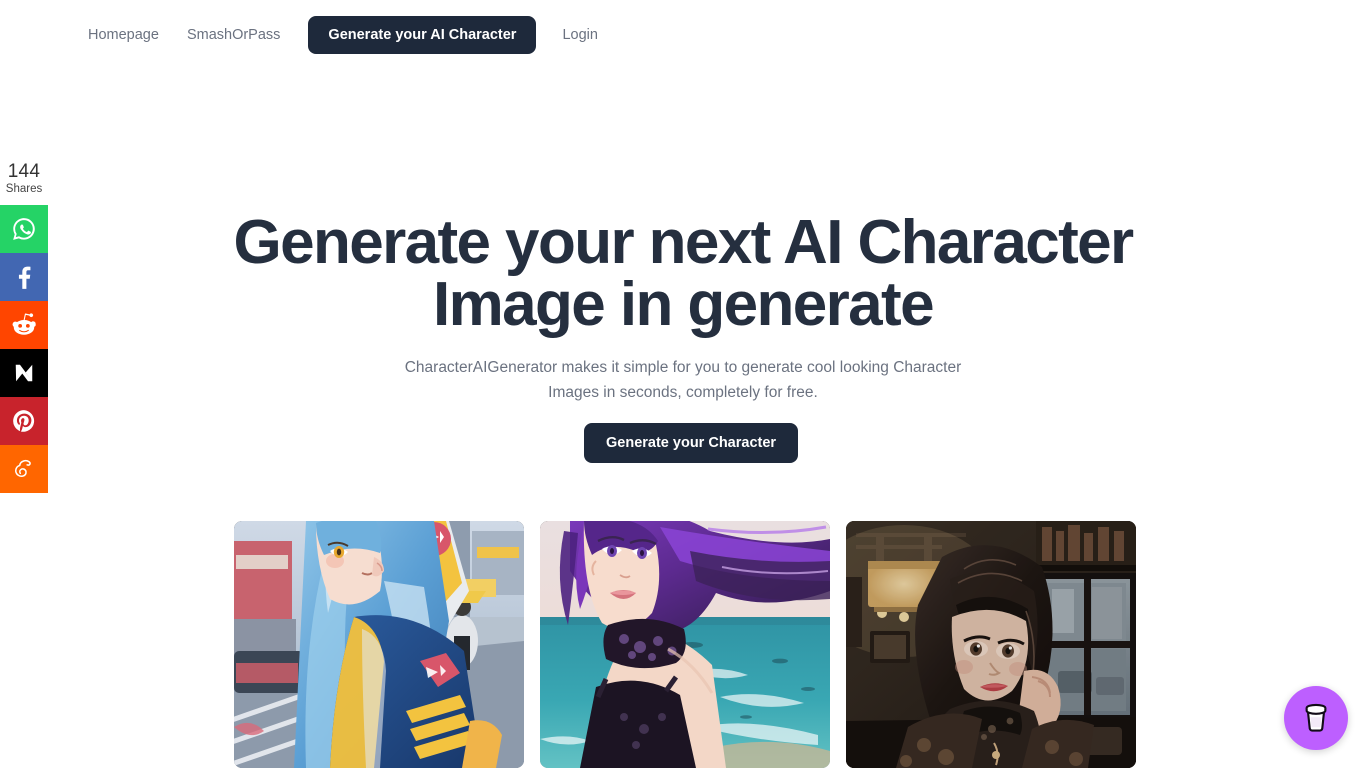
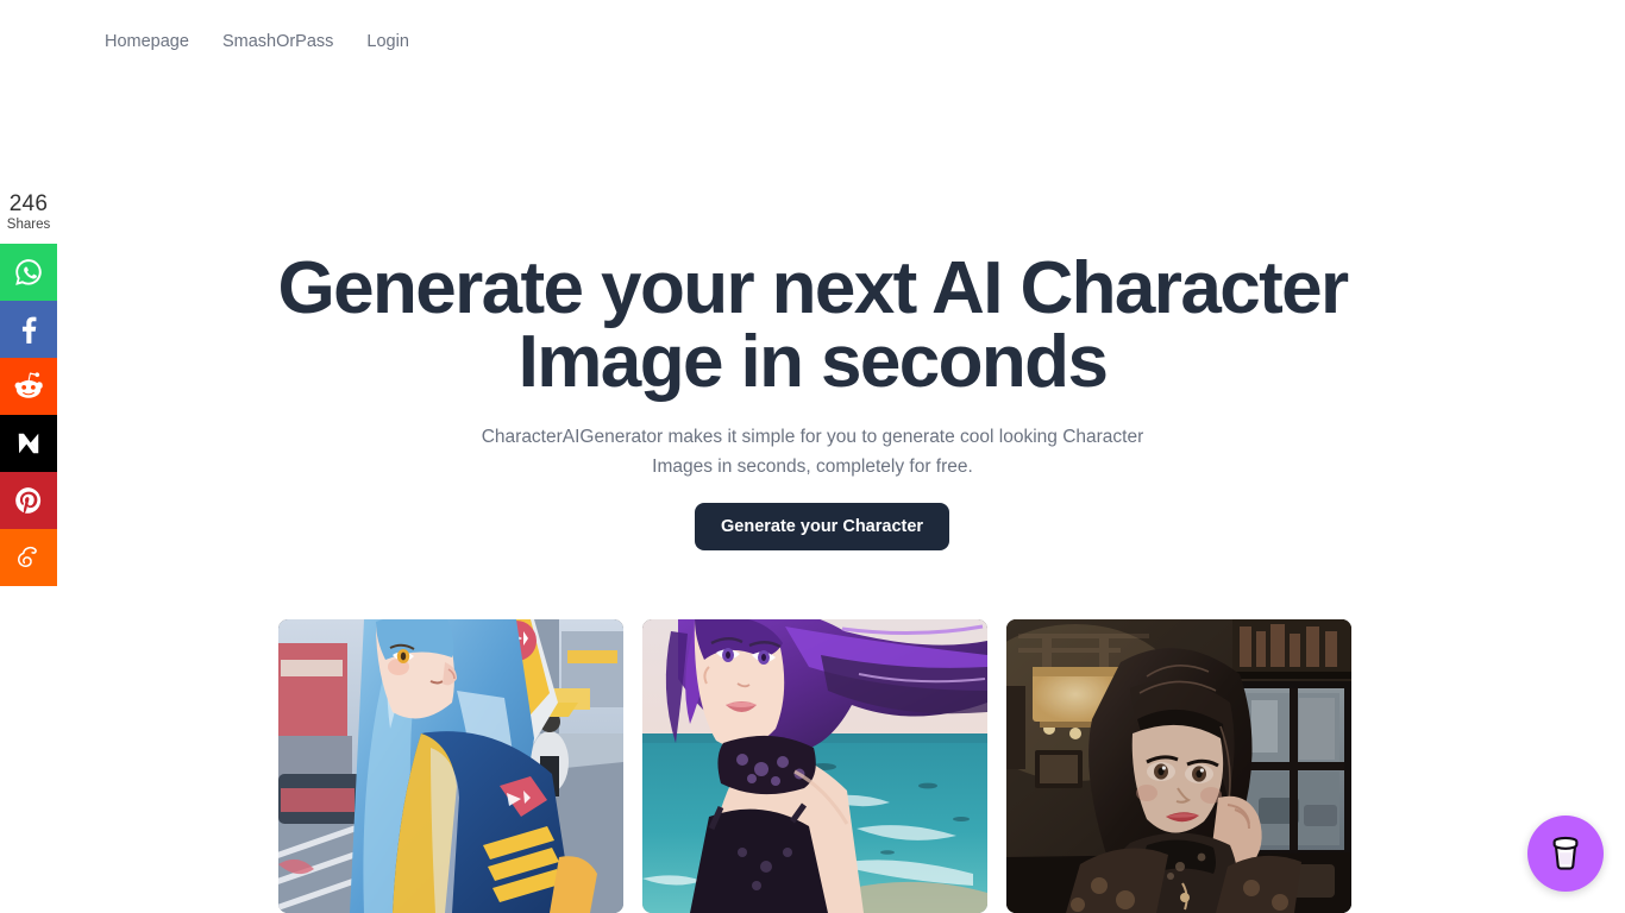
  Homepage
  SmashOrPass
- Generate your AI Character
  Login
- 144
+ 246
  Shares
- Generate your next AI Character Image in generate
+ Generate your next AI Character Image in seconds
  CharacterAIGenerator makes it simple for you to generate cool looking Character Images in seconds, completely for free.
  Generate your Character
